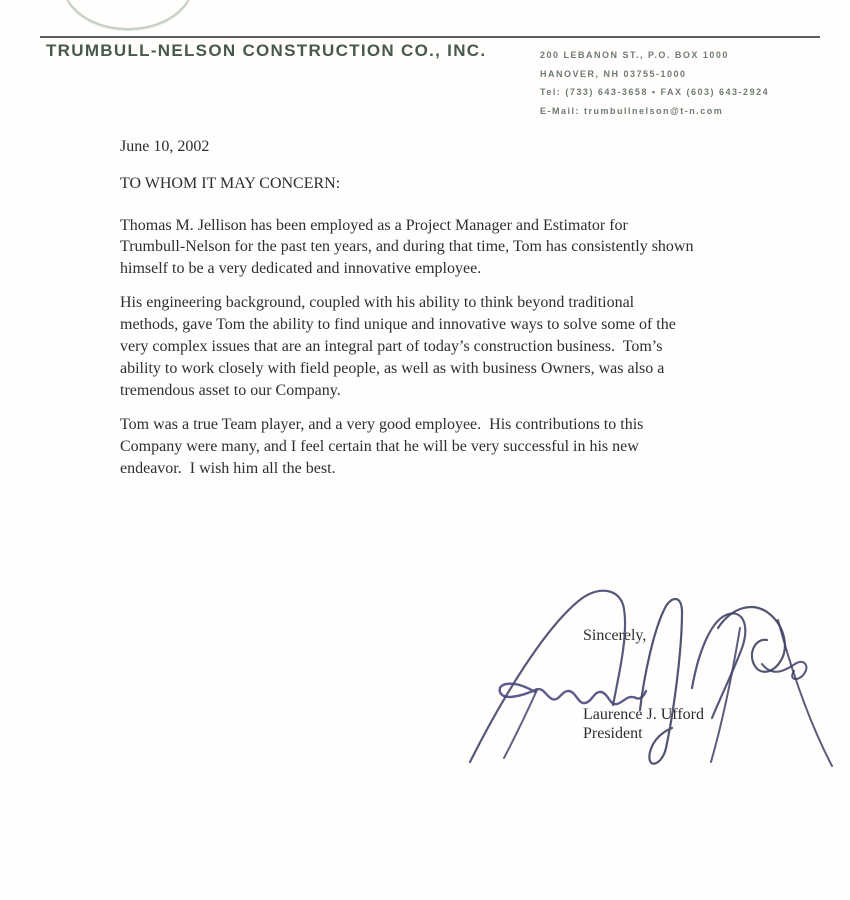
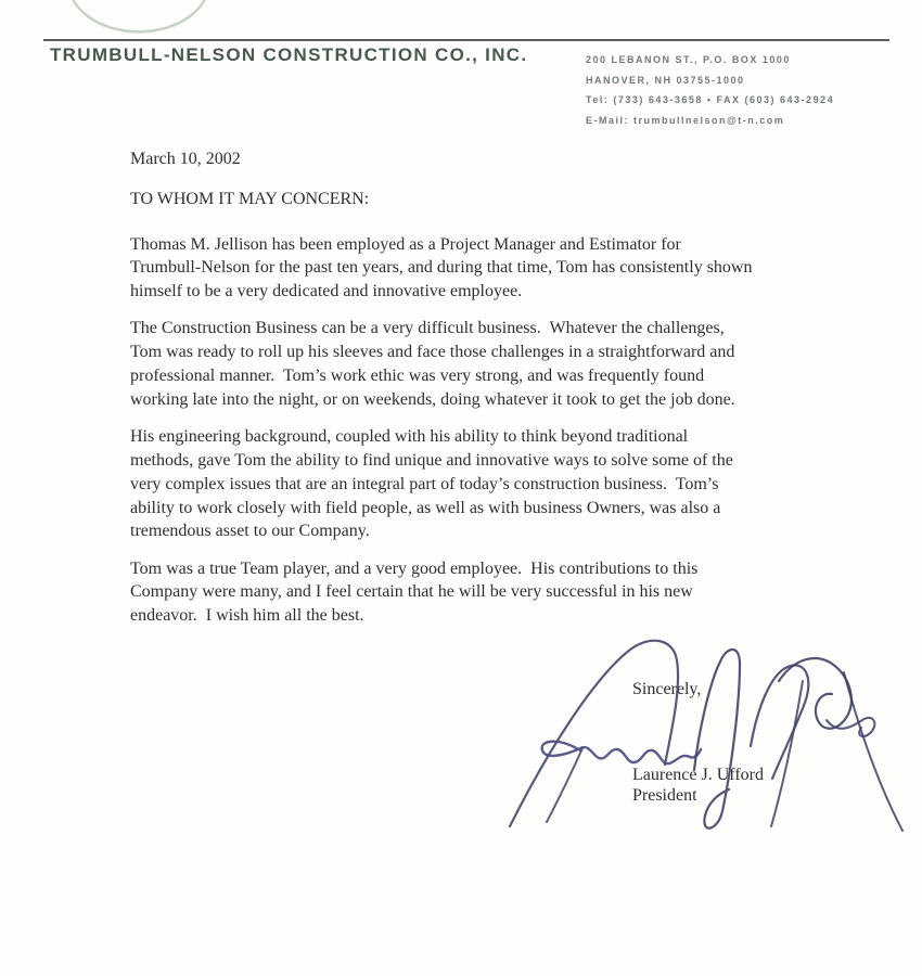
  TRUMBULL-NELSON CONSTRUCTION CO., INC.
  200 LEBANON ST., P.O. BOX 1000
  HANOVER, NH 03755-1000
  Tel: (733) 643-3658 • FAX (603) 643-2924
  E-Mail: trumbullnelson@t-n.com
- June 10, 2002
+ March 10, 2002
  TO WHOM IT MAY CONCERN:
  Thomas M. Jellison has been employed as a Project Manager and Estimator for
  Trumbull-Nelson for the past ten years, and during that time, Tom has consistently shown
  himself to be a very dedicated and innovative employee.
+ The Construction Business can be a very difficult business. Whatever the challenges,
+ Tom was ready to roll up his sleeves and face those challenges in a straightforward and
+ professional manner. Tom’s work ethic was very strong, and was frequently found
+ working late into the night, or on weekends, doing whatever it took to get the job done.
  His engineering background, coupled with his ability to think beyond traditional
  methods, gave Tom the ability to find unique and innovative ways to solve some of the
  very complex issues that are an integral part of today’s construction business. Tom’s
  ability to work closely with field people, as well as with business Owners, was also a
  tremendous asset to our Company.
  Tom was a true Team player, and a very good employee. His contributions to this
  Company were many, and I feel certain that he will be very successful in his new
  endeavor. I wish him all the best.
  Sincerely,
  Laurence J. Ufford
  President
